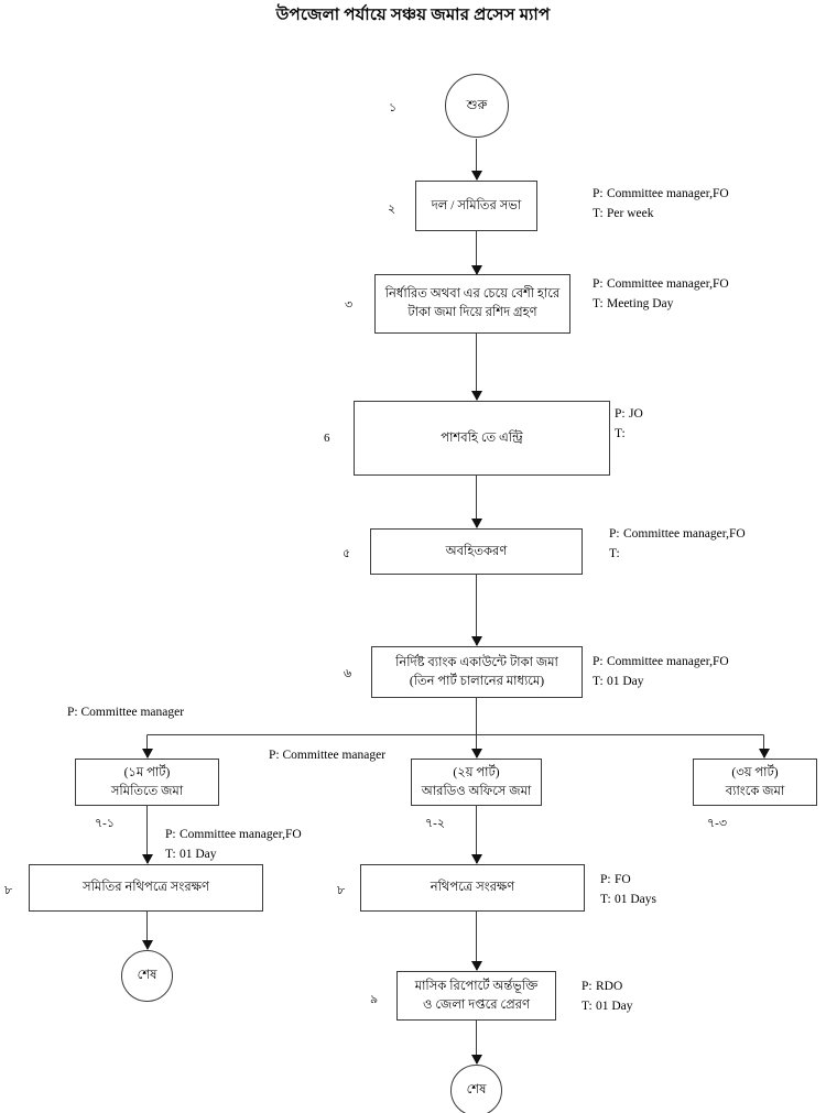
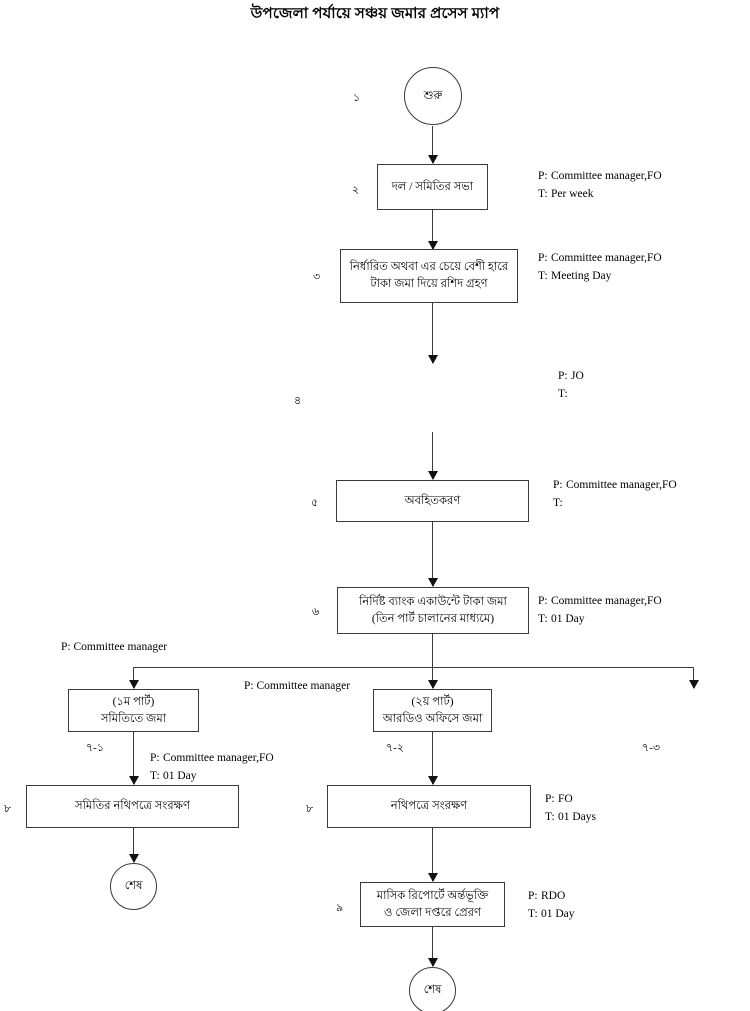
  উপজেলা পর্যায়ে সঞ্চয় জমার প্রসেস ম্যাপ
  শুরু
  ১
  দল / সমিতির সভা
  ২
  P: Committee manager,FO
  T: Per week
  নির্ধারিত অথবা এর চেয়ে বেশী হারে
  টাকা জমা দিয়ে রশিদ গ্রহণ
  ৩
  P: Committee manager,FO
  T: Meeting Day
- পাশবহি তে এন্ট্রি
- 6
+ ৪
  P: JO
  T:
  অবহিতকরণ
  ৫
  P: Committee manager,FO
  T:
  নির্দিষ্ট ব্যাংক একাউন্টে টাকা জমা
  (তিন পার্ট চালানের মাধ্যমে)
  ৬
  P: Committee manager,FO
  T: 01 Day
  P: Committee manager
  P: Committee manager
  (১ম পার্ট)
  সমিতিতে জমা
  ৭-১
  (২য় পার্ট)
  আরডিও অফিসে জমা
  ৭-২
- (৩য় পার্ট)
- ব্যাংকে জমা
  ৭-৩
  P: Committee manager,FO
  T: 01 Day
  সমিতির নথিপত্রে সংরক্ষণ
  ৮
  নথিপত্রে সংরক্ষণ
  ৮
  P: FO
  T: 01 Days
  শেষ
  মাসিক রিপোর্টে অর্ন্তভূক্তি
  ও জেলা দপ্তরে প্রেরণ
  ৯
  P: RDO
  T: 01 Day
  শেষ
